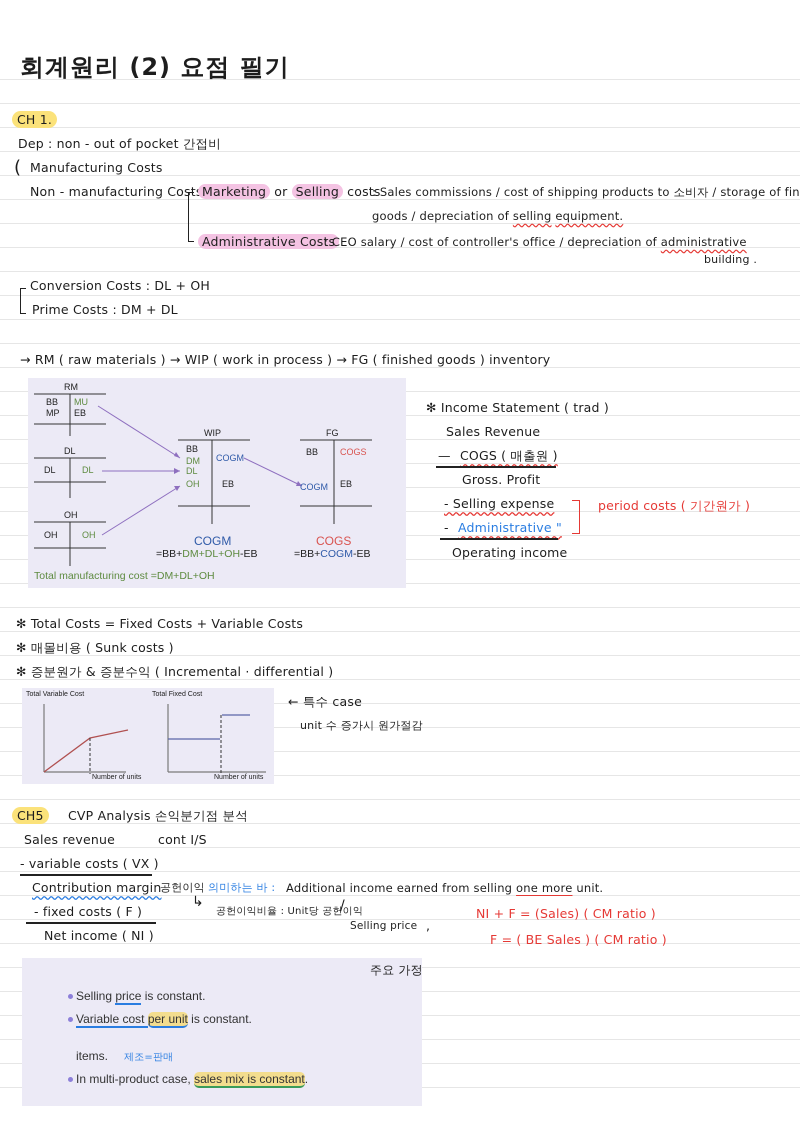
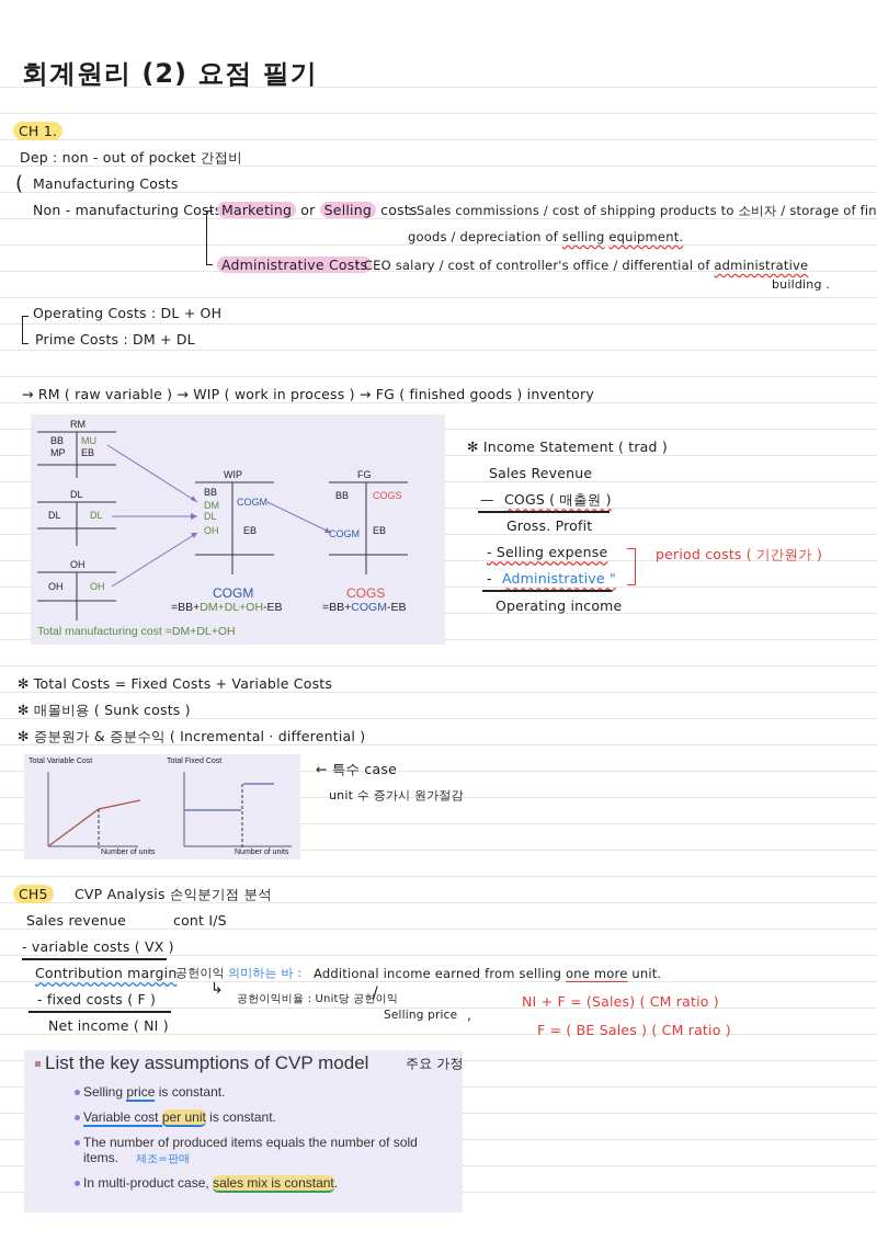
  회계원리 (2) 요점 필기
  CH 1.
  Dep : non - out of pocket 간접비
  (
  Manufacturing Costs
  Non - manufacturing Cost
  Marketing or Selling costs
  : Sales commissions / cost of shipping products to 소비자 / storage of fin
  goods / depreciation of selling equipment.
  Administrative Costs
- : CEO salary / cost of controller's office / depreciation of administrative
+ : CEO salary / cost of controller's office / differential of administrative
  building .
- Conversion Costs : DL + OH
+ Operating Costs : DL + OH
  Prime Costs : DM + DL
- → RM ( raw materials ) → WIP ( work in process ) → FG ( finished goods ) inventory
+ → RM ( raw variable ) → WIP ( work in process ) → FG ( finished goods ) inventory
  RM
  BB
  MP
  MU
  EB
  DL
  DL
  DL
  OH
  OH
  OH
  WIP
  BB
  DM
  DL
  OH
  COGM
  EB
  FG
  BB
  COGS
  COGM
  EB
  COGM
  =BB+DM+DL+OH-EB
  COGS
  =BB+COGM-EB
  Total manufacturing cost =DM+DL+OH
  ✻ Income Statement ( trad )
  Sales Revenue
  —
  COGS ( 매출원 )
  Gross. Profit
  - Selling expense
  -
  Administrative "
  period costs ( 기간원가 )
  Operating income
  ✻ Total Costs = Fixed Costs + Variable Costs
  ✻ 매몰비용 ( Sunk costs )
  ✻ 증분원가 & 증분수익 ( Incremental · differential )
  ← 특수 case
  unit 수 증가시 원가절감
  CH5
  CVP Analysis 손익분기점 분석
  Sales revenue
  cont I/S
  - variable costs ( VX )
  Contribution margin
  공헌이익
  의미하는 바 :
  Additional income earned from selling one more unit.
  - fixed costs ( F )
  ↳
  공헌이익비율 : Unit당 공헌이익
  /
  Selling price
  ,
  Net income ( NI )
  NI + F = (Sales) ( CM ratio )
  F = ( BE Sales ) ( CM ratio )
+ List the key assumptions of CVP model
  주요 가정
  Selling price is constant.
  Variable cost per unit is constant.
+ The number of produced items equals the number of sold
  items.
  제조=판매
  In multi-product case, sales mix is constant.
